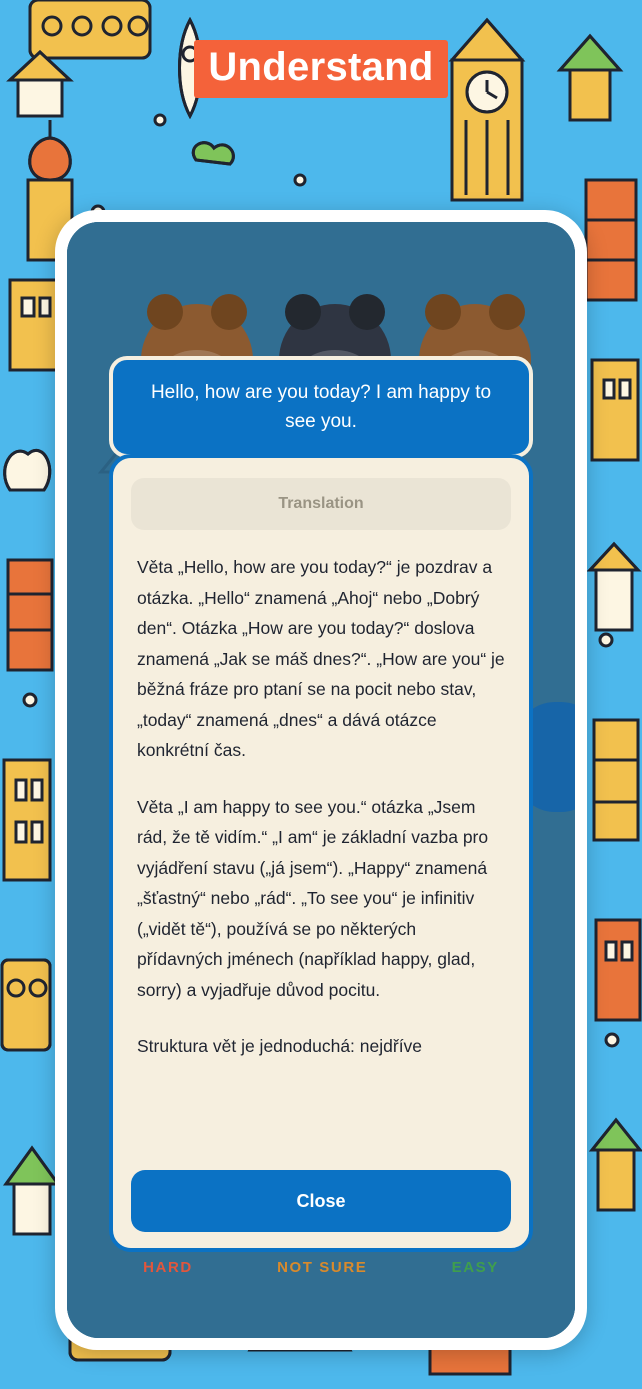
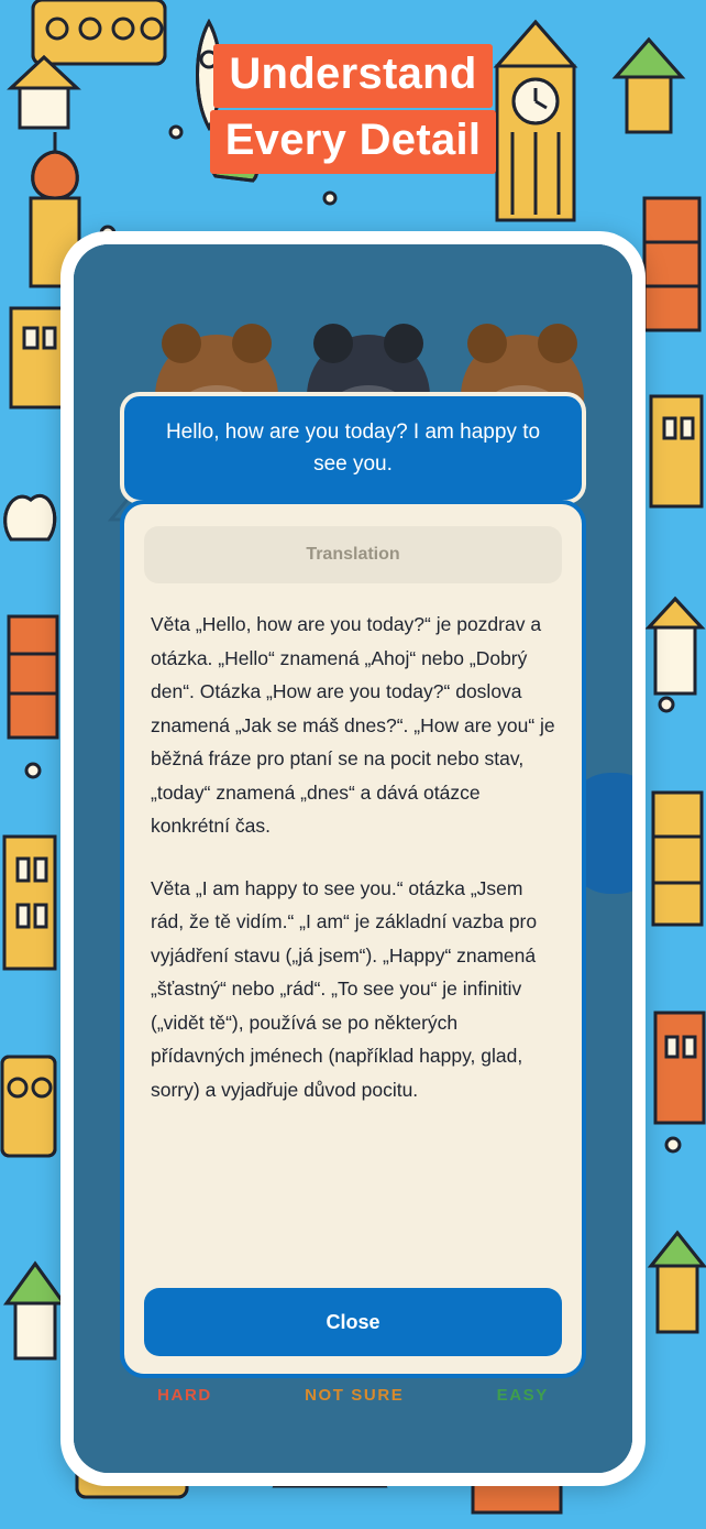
  Understand
+ Every Detail
  Hello, how are you today? I am happy to see you.
  Translation
  Věta „Hello, how are you today?“ je pozdrav a otázka. „Hello“ znamená „Ahoj“ nebo „Dobrý den“. Otázka „How are you today?“ doslova znamená „Jak se máš dnes?“. „How are you“ je běžná fráze pro ptaní se na pocit nebo stav, „today“ znamená „dnes“ a dává otázce konkrétní čas.
  Věta „I am happy to see you.“ otázka „Jsem rád, že tě vidím.“ „I am“ je základní vazba pro vyjádření stavu („já jsem“). „Happy“ znamená „šťastný“ nebo „rád“. „To see you“ je infinitiv („vidět tě“), používá se po některých přídavných jménech (například happy, glad, sorry) a vyjadřuje důvod pocitu.
- Struktura vět je jednoduchá: nejdříve
  Close
  HARD
  NOT SURE
  EASY
